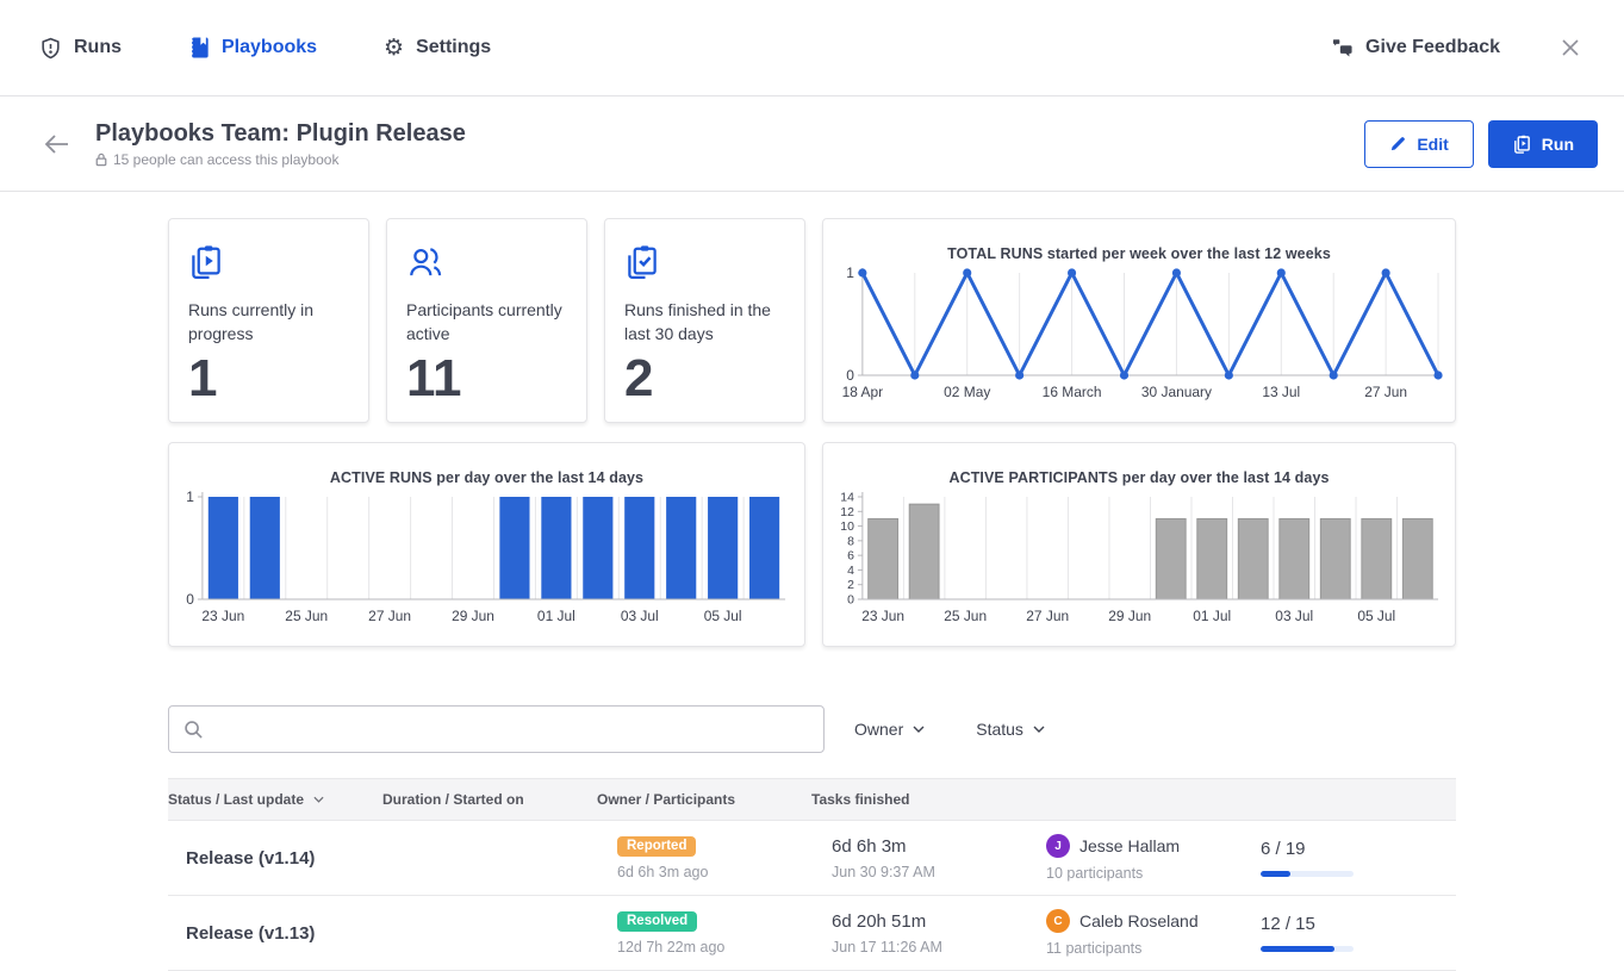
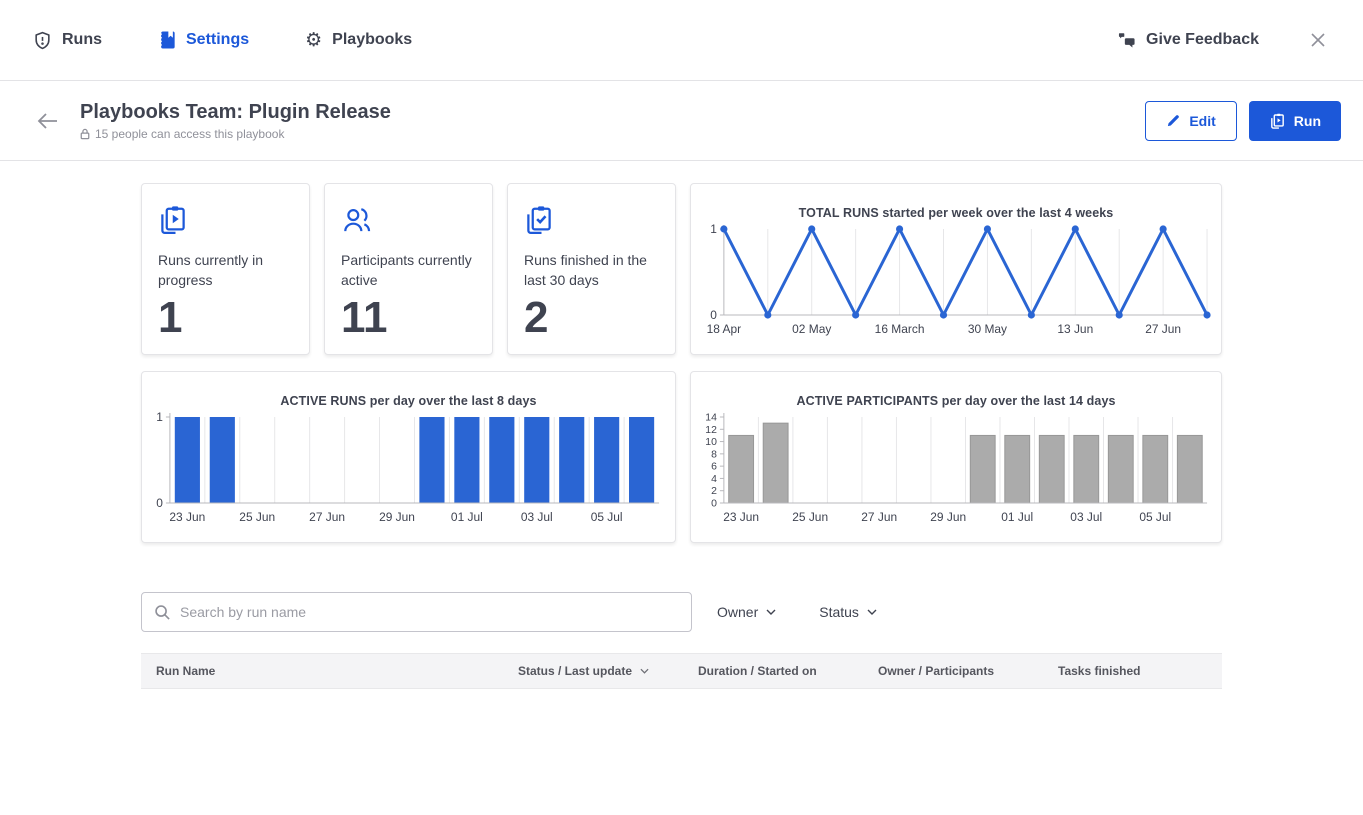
  Runs
- Playbooks
+ Settings
  ⚙
- Settings
+ Playbooks
  Give Feedback
  Playbooks Team: Plugin Release
  15 people can access this playbook
  Edit
  Run
  Runs currently in progress
  1
  Participants currently active
  11
  Runs finished in the last 30 days
  2
- TOTAL RUNS started per week over the last 12 weeks
+ TOTAL RUNS started per week over the last 4 weeks
  1
  0
  18 Apr
  02 May
  16 March
- 30 January
+ 30 May
- 13 Jul
+ 13 Jun
  27 Jun
- ACTIVE RUNS per day over the last 14 days
+ ACTIVE RUNS per day over the last 8 days
  1
  0
  23 Jun
  25 Jun
  27 Jun
  29 Jun
  01 Jul
  03 Jul
  05 Jul
  ACTIVE PARTICIPANTS per day over the last 14 days
  14
  12
  10
  8
  6
  4
  2
  0
  23 Jun
  25 Jun
  27 Jun
  29 Jun
  01 Jul
  03 Jul
  05 Jul
+ Search by run name
  Owner
  Status
+ Run Name
  Status / Last update
  Duration / Started on
  Owner / Participants
  Tasks finished
- Release (v1.14)
- Reported
- 6d 6h 3m ago
- 6d 6h 3m
- Jun 30 9:37 AM
- J
- Jesse Hallam
- 10 participants
- 6 / 19
- Release (v1.13)
- Resolved
- 12d 7h 22m ago
- 6d 20h 51m
- Jun 17 11:26 AM
- C
- Caleb Roseland
- 11 participants
- 12 / 15
